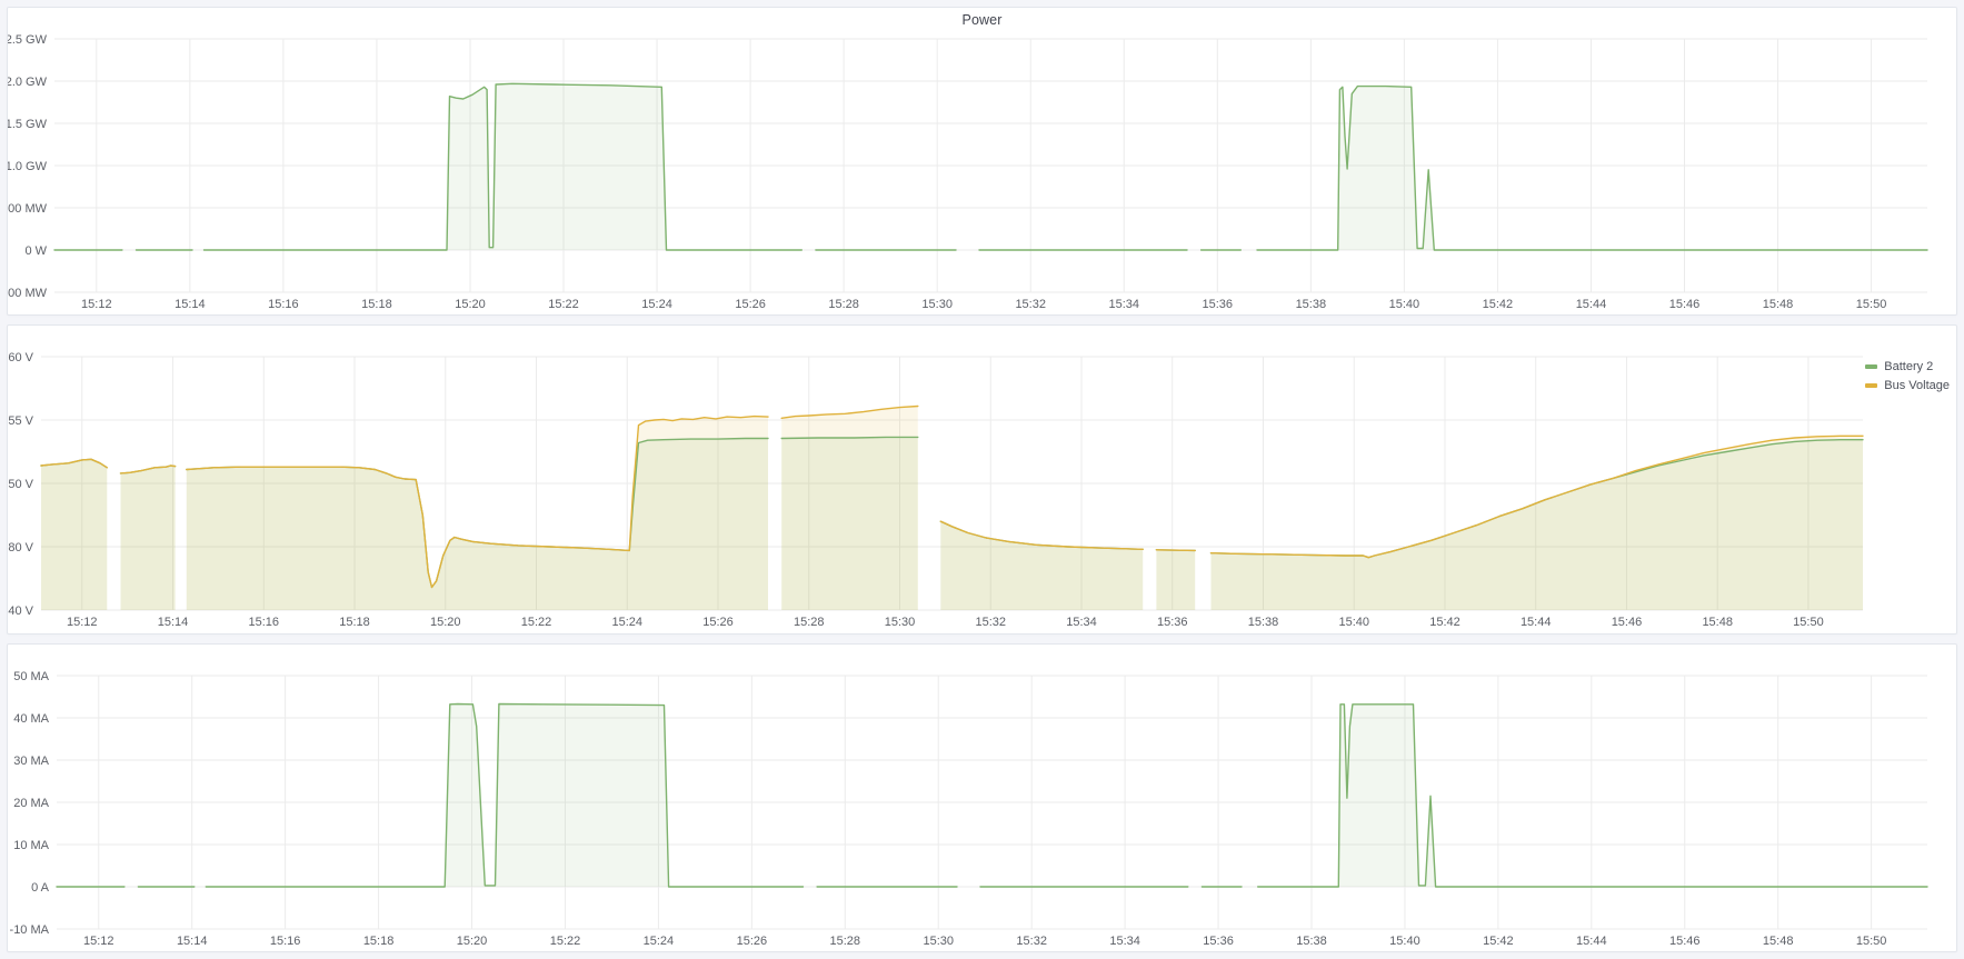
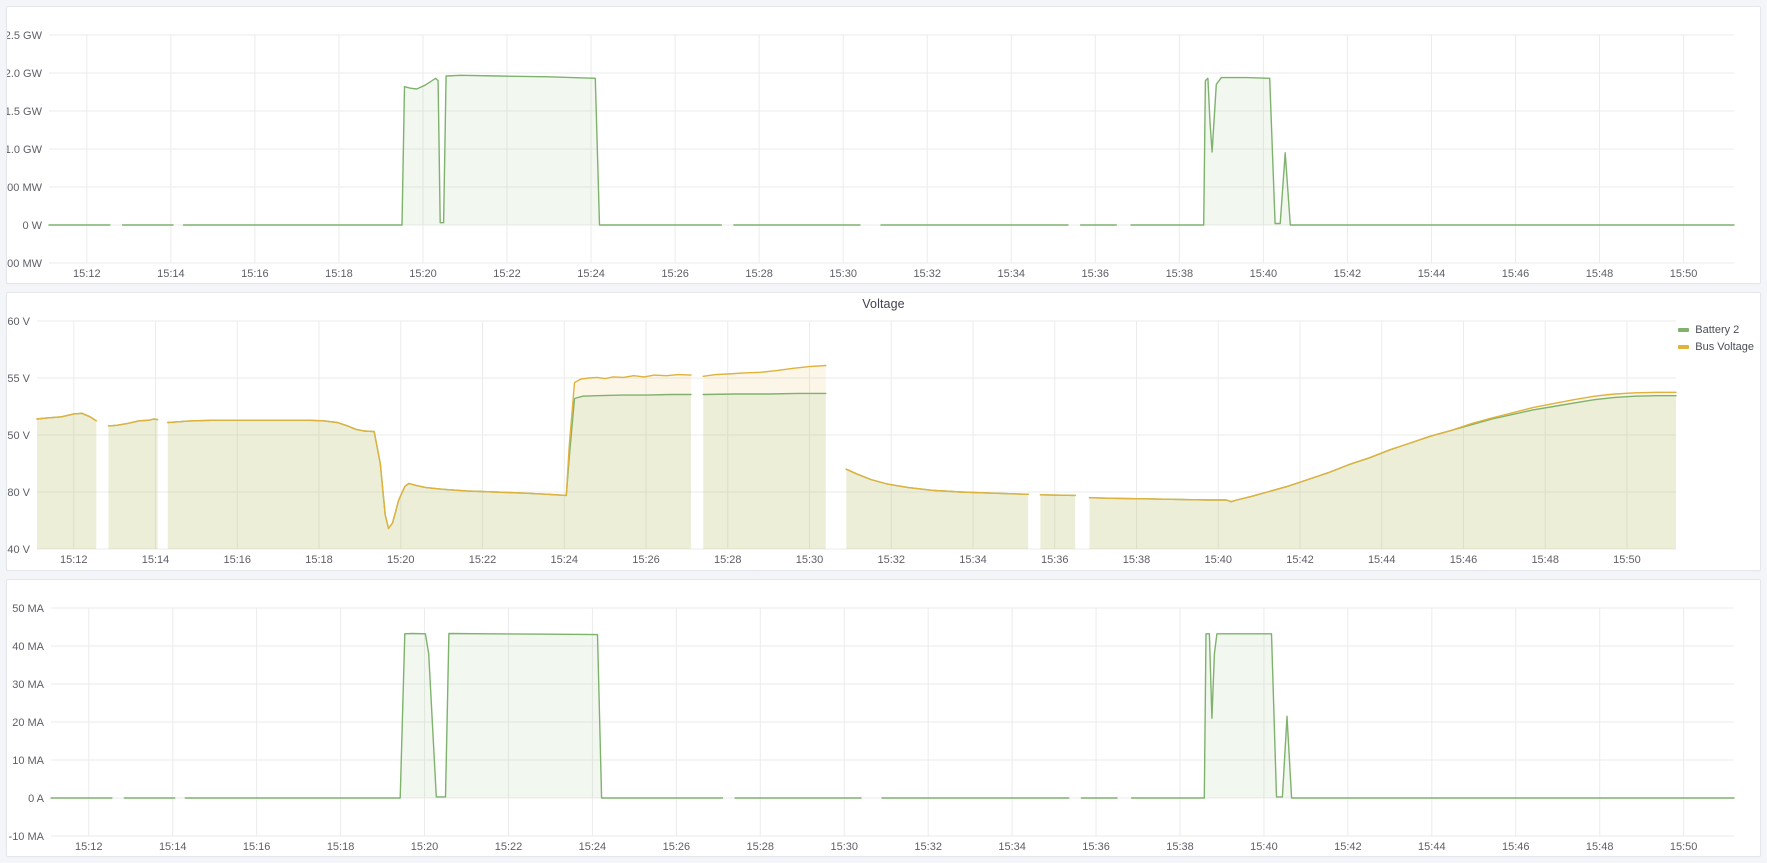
- Power
  2.5 GW
  2.0 GW
  1.5 GW
  1.0 GW
  00 MW
  0 W
  15:12
  15:14
  15:16
  15:18
  15:20
  15:22
  15:24
  15:26
  15:28
  15:30
  15:32
  15:34
  15:36
  15:38
  15:40
  15:42
  15:44
  15:46
  15:48
  15:50
+ Voltage
  60 V
  55 V
  50 V
  80 V
  40 V
  15:12
  15:14
  15:16
  15:18
  15:20
  15:22
  15:24
  15:26
  15:28
  15:30
  15:32
  15:34
  15:36
  15:38
  15:40
  15:42
  15:44
  15:46
  15:48
  15:50
  Battery 2
  Bus Voltage
  50 MA
  40 MA
  30 MA
  20 MA
  10 MA
  0 A
  -10 MA
  15:12
  15:14
  15:16
  15:18
  15:20
  15:22
  15:24
  15:26
  15:28
  15:30
  15:32
  15:34
  15:36
  15:38
  15:40
  15:42
  15:44
  15:46
  15:48
  15:50
